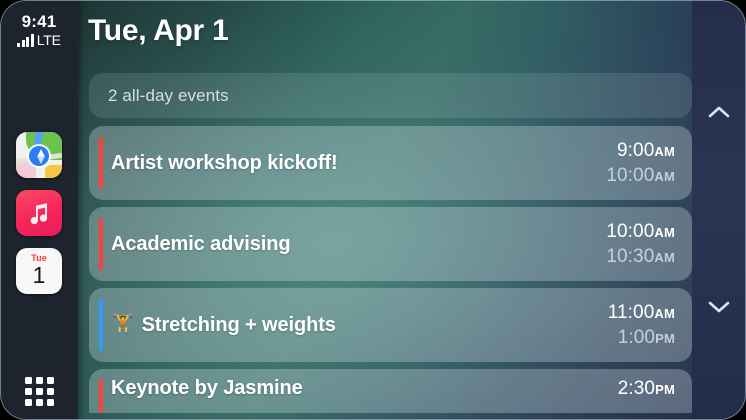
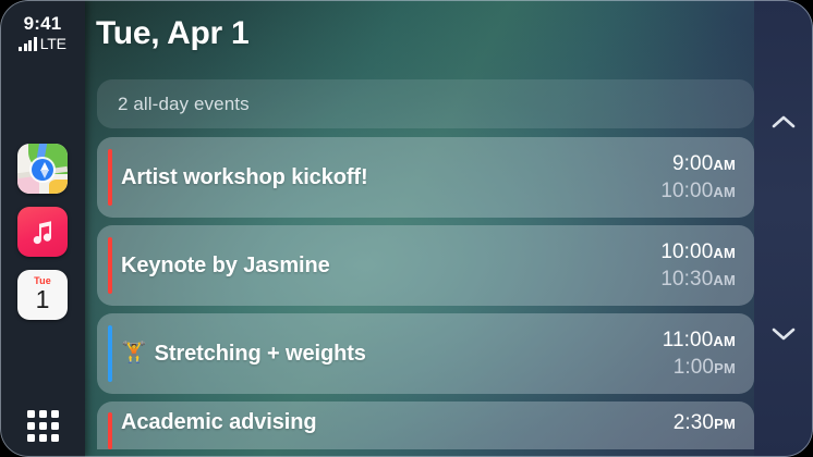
  9:41
  LTE
  Tue
  1
  Tue, Apr 1
  2 all-day events
  Artist workshop kickoff!
  9:00AM
  10:00AM
- Academic advising
+ Keynote by Jasmine
  10:00AM
  10:30AM
  🏋️
  Stretching + weights
  11:00AM
  1:00PM
- Keynote by Jasmine
+ Academic advising
  2:30PM
